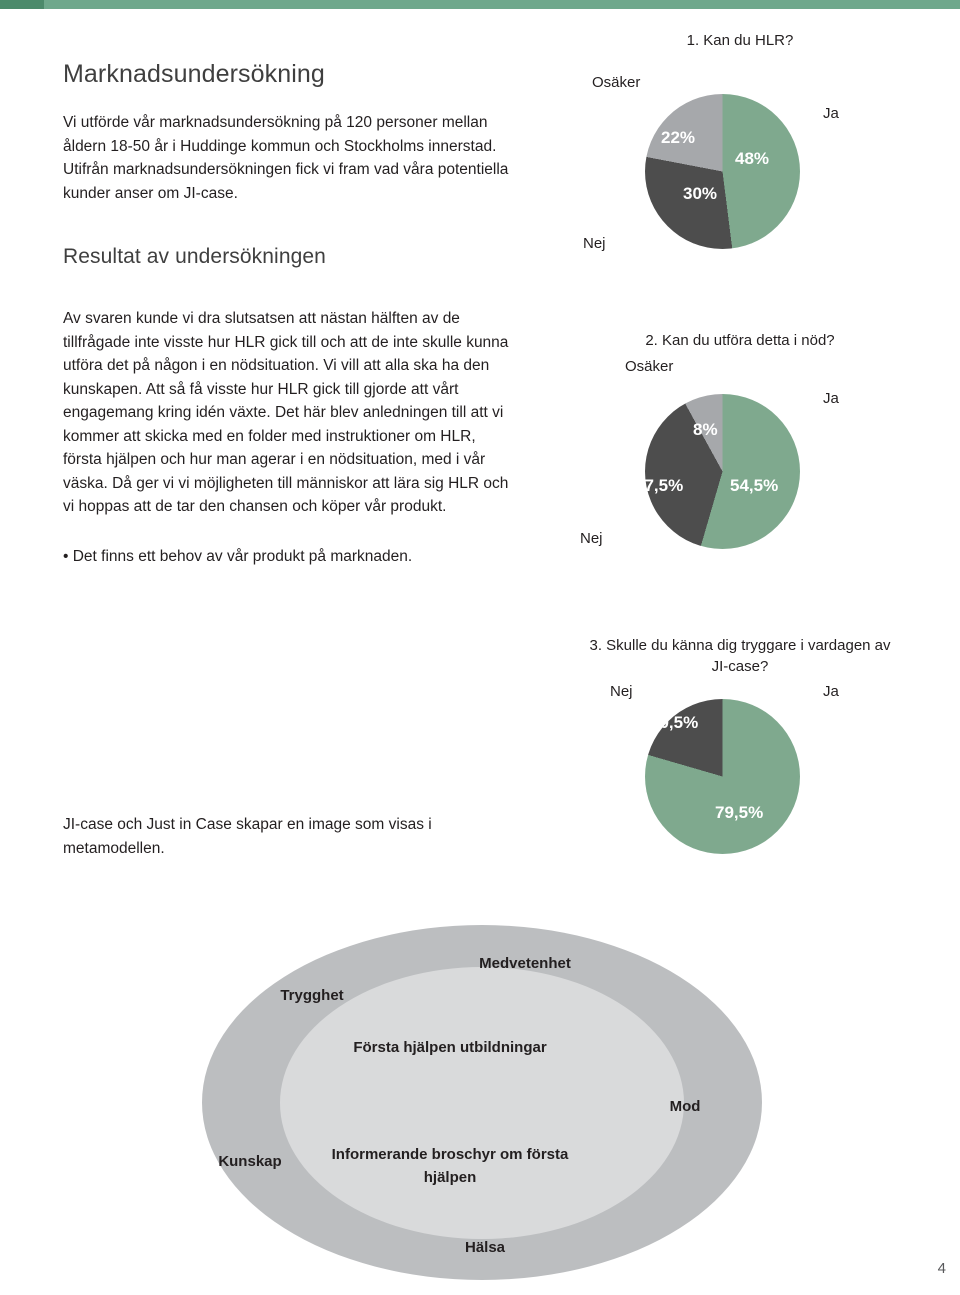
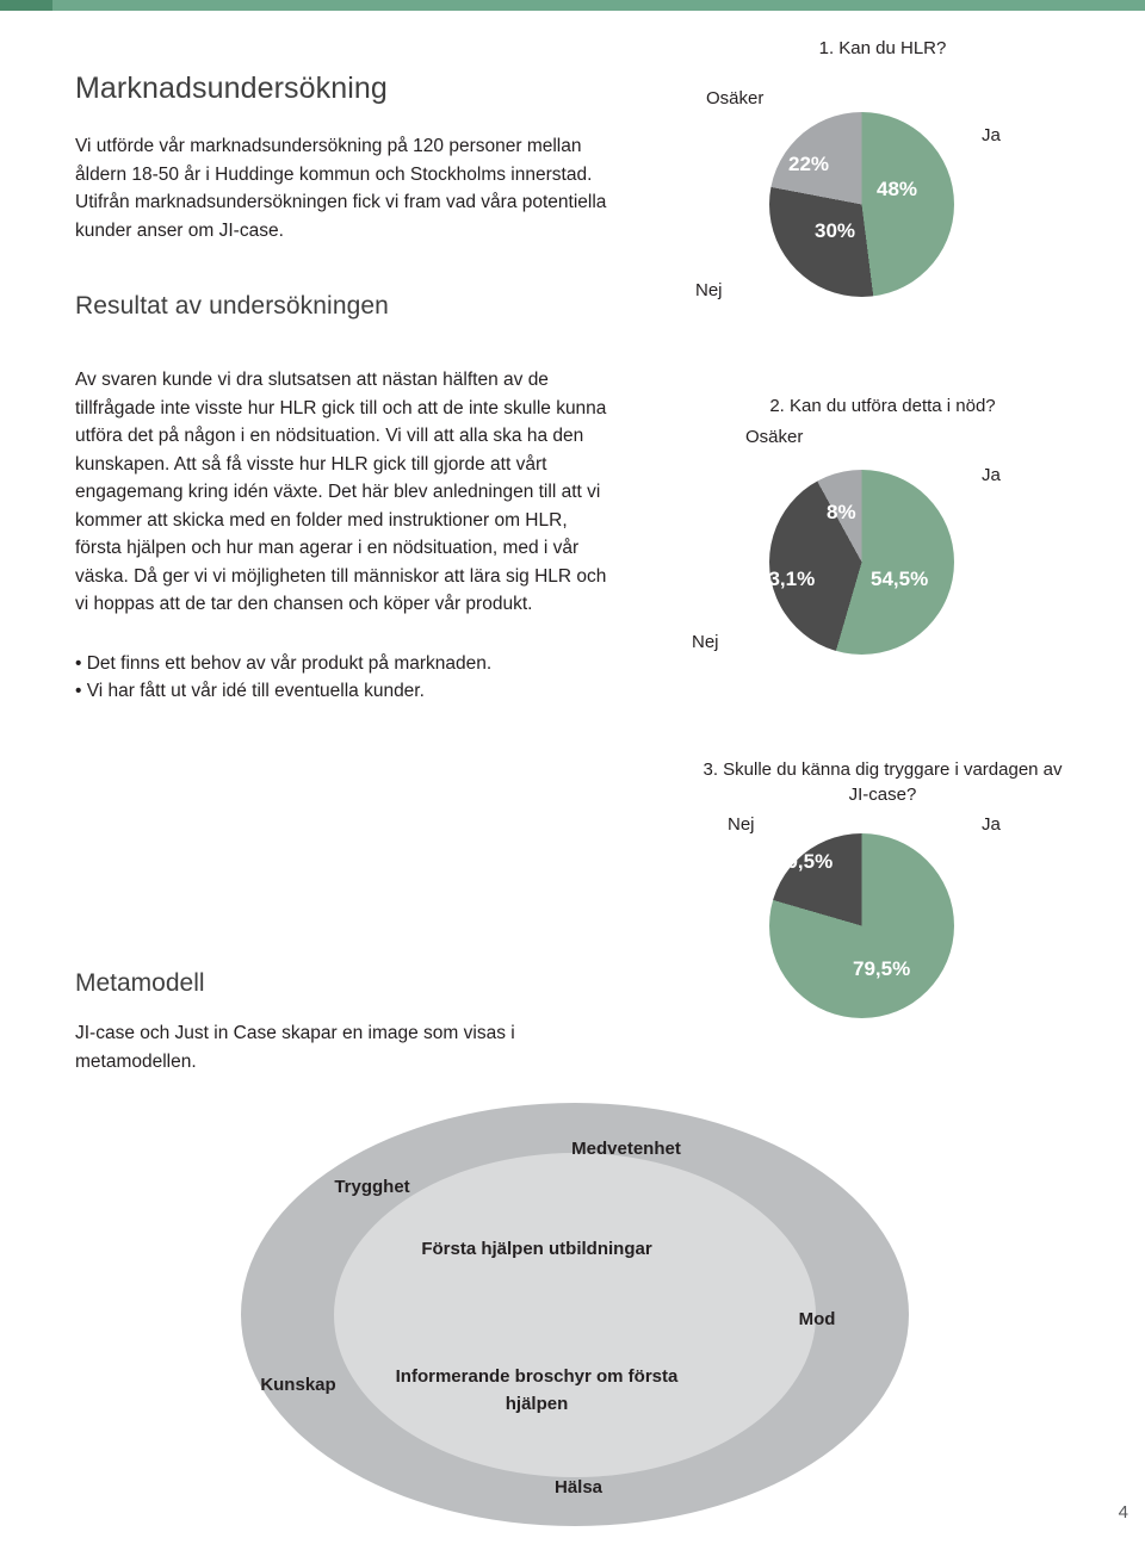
  Marknadsundersökning
  Vi utförde vår marknadsundersökning på 120 personer mellan åldern 18-50 år i Huddinge kommun och Stockholms innerstad. Utifrån marknadsundersökningen fick vi fram vad våra potentiella kunder anser om JI-case.
  Resultat av undersökningen
  Av svaren kunde vi dra slutsatsen att nästan hälften av de tillfrågade inte visste hur HLR gick till och att de inte skulle kunna utföra det på någon i en nödsituation. Vi vill att alla ska ha den kunskapen. Att så få visste hur HLR gick till gjorde att vårt engagemang kring idén växte. Det här blev anledningen till att vi kommer att skicka med en folder med instruktioner om HLR, första hjälpen och hur man agerar i en nödsituation, med i vår väska. Då ger vi vi möjligheten till människor att lära sig HLR och vi hoppas att de tar den chansen och köper vår produkt.
  • Det finns ett behov av vår produkt på marknaden.
+ • Vi har fått ut vår idé till eventuella kunder.
+ Metamodell
  JI-case och Just in Case skapar en image som visas i metamodellen.
  1. Kan du HLR?
  Osäker
  Ja
  Nej
  48%
  30%
  22%
  2. Kan du utföra detta i nöd?
  Osäker
  Ja
  Nej
  54,5%
- 37,5%
+ 53,1%
  8%
  3. Skulle du känna dig tryggare i vardagen av JI-case?
  Nej
  Ja
  79,5%
  20,5%
  Trygghet
  Medvetenhet
  Första hjälpen utbildningar
  Mod
  Kunskap
  Informerande broschyr om första hjälpen
  Hälsa
  4
